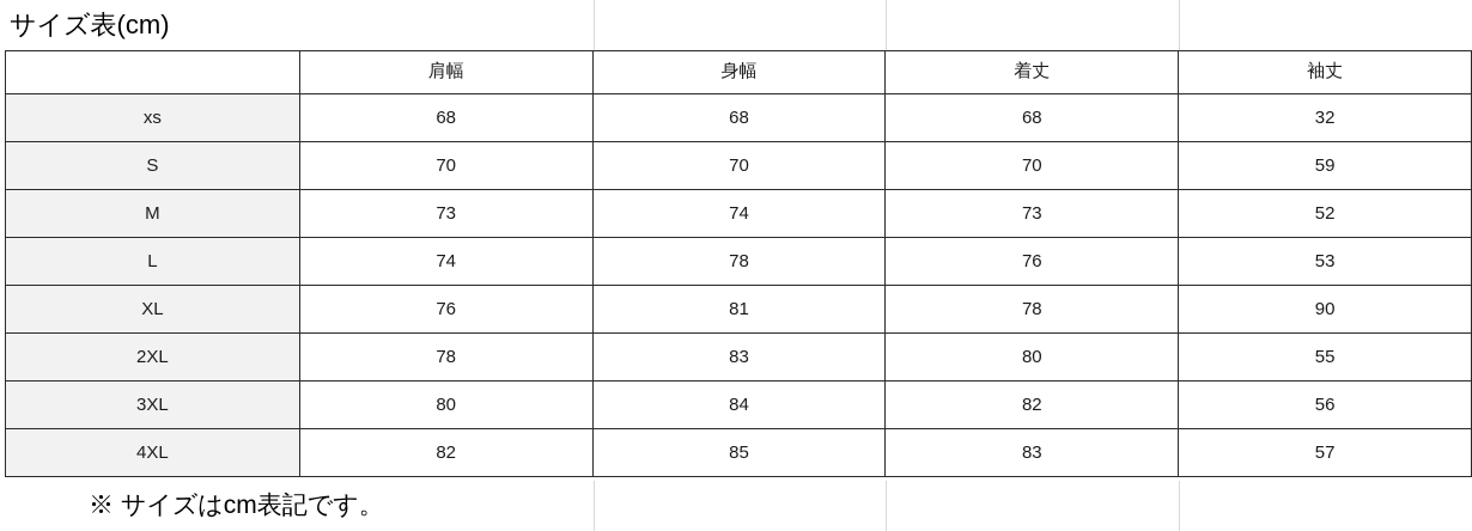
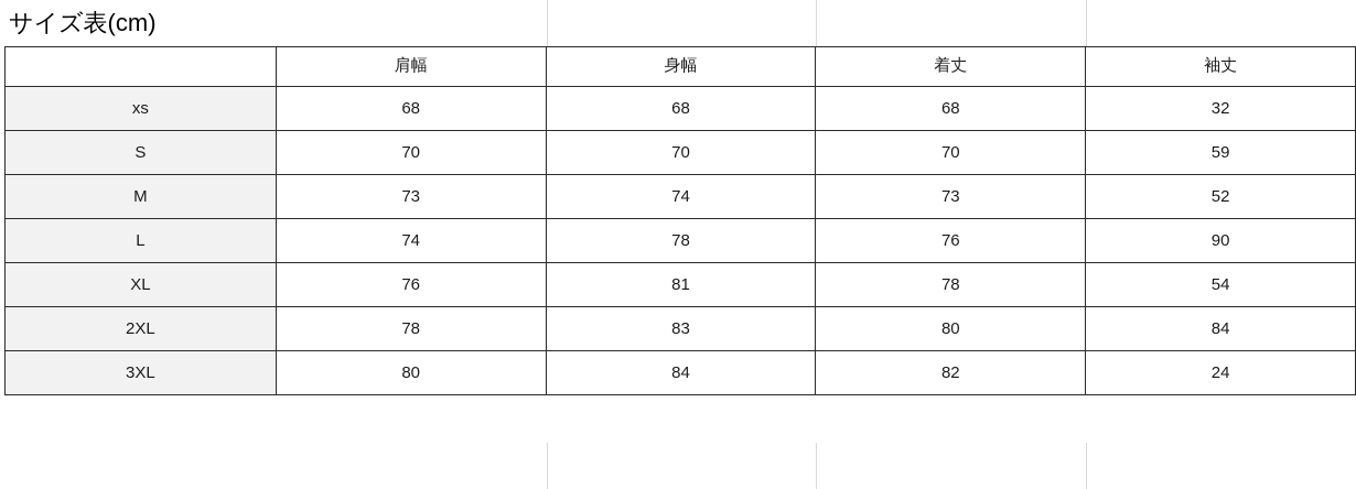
  サイズ表(cm)
  	肩幅	身幅	着丈	袖丈
  xs	68	68	68	32
  S	70	70	70	59
  M	73	74	73	52
- L	74	78	76	53
+ L	74	78	76	90
- XL	76	81	78	90
+ XL	76	81	78	54
- 2XL	78	83	80	55
+ 2XL	78	83	80	84
- 3XL	80	84	82	56
+ 3XL	80	84	82	24
- 4XL	82	85	83	57
- ※ サイズはcm表記です。
